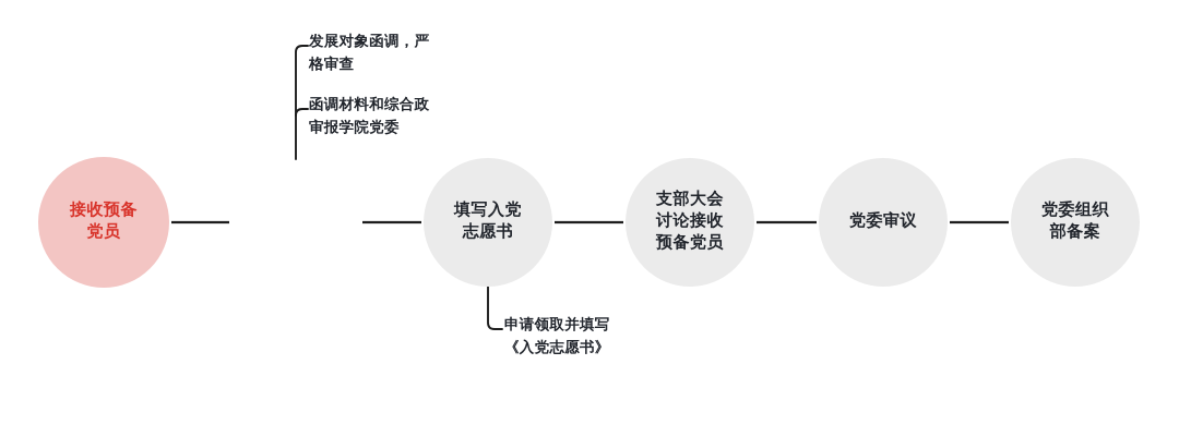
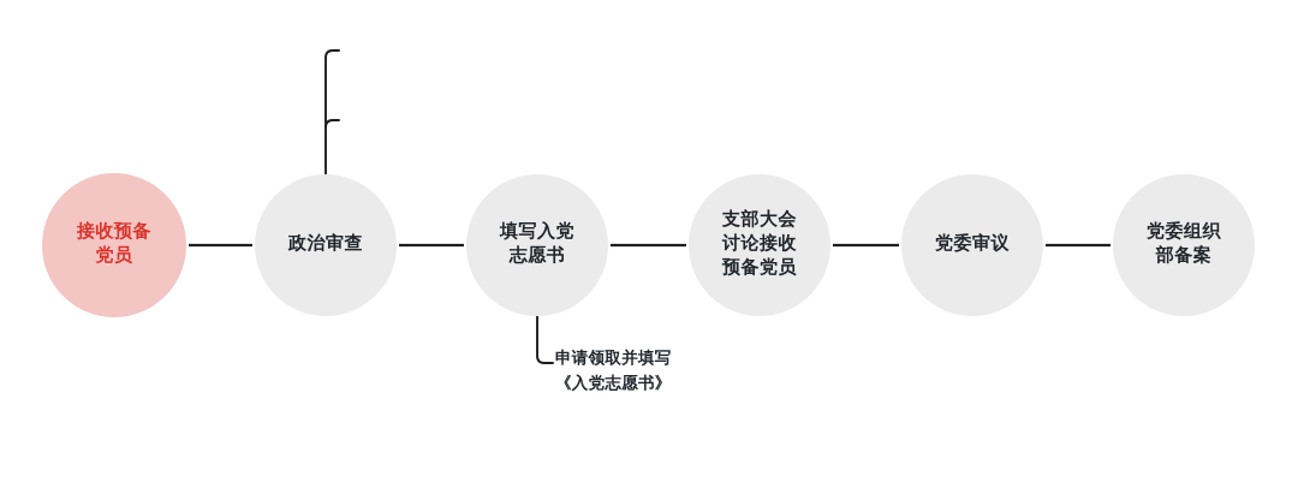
  接收预备
  党员
+ 政治审查
  填写入党
  志愿书
  支部大会
  讨论接收
  预备党员
  党委审议
  党委组织
  部备案
- 发展对象函调，严
- 格审查
- 函调材料和综合政
- 审报学院党委
  申请领取并填写
  《入党志愿书》
